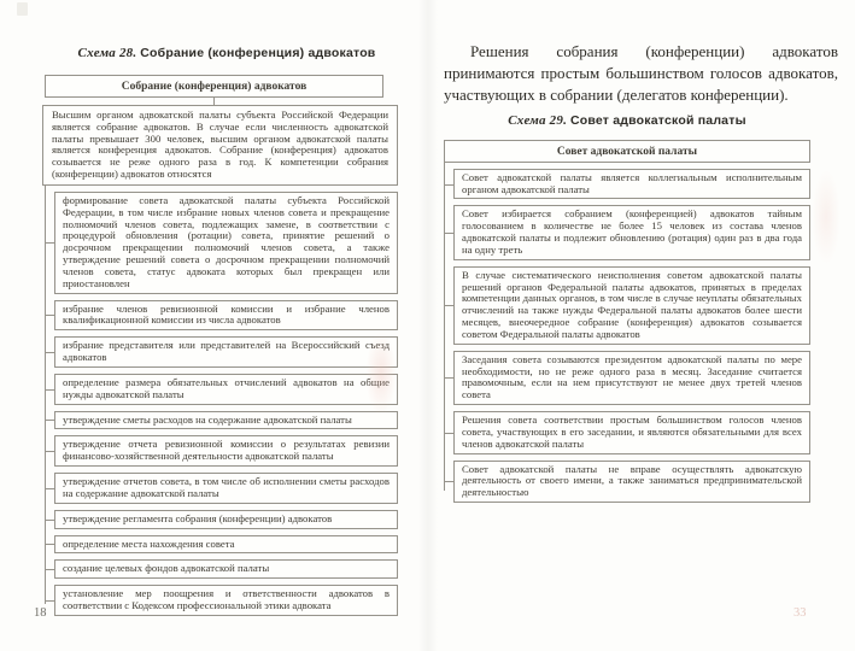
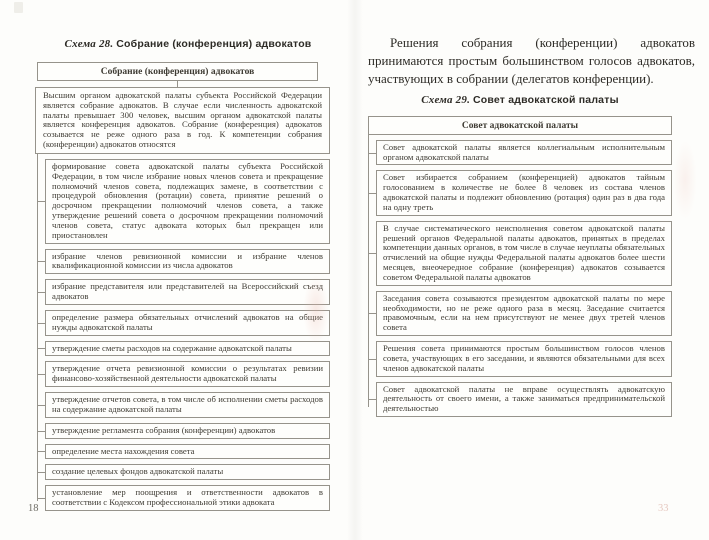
  Схема 28. Собрание (конференция) адвокатов
  Собрание (конференция) адвокатов
  Высшим органом адвокатской палаты субъекта Российской Федерации является собрание адвокатов. В случае если численность адвокатской палаты превышает 300 человек, высшим органом адвокатской палаты является конференция адвокатов. Собрание (конференция) адвокатов созывается не реже одного раза в год. К компетенции собрания (конференции) адвокатов относятся
  формирование совета адвокатской палаты субъекта Российской Федерации, в том числе избрание новых членов совета и прекращение полномочий членов совета, подлежащих замене, в соответствии с процедурой обновления (ротации) совета, принятие решений о досрочном прекращении полномочий членов совета, а также утверждение решений совета о досрочном прекращении полномочий членов совета, статус адвоката которых был прекращен или приостановлен
  избрание членов ревизионной комиссии и избрание членов квалификационной комиссии из числа адвокатов
  избрание представителя или представителей на Всероссийский с адвокатов
  определение размера обязательных отчислений адвокатов на о нужды адвокатской палаты
  утверждение сметы расходов на содержание адвокатской палаты
  утверждение отчета ревизионной комиссии о результатах ревизии финансово-хозяйственной деятельности адвокатской палаты
  утверждение отчетов совета, в том числе об исполнении сметы расходов на содержание адвокатской палаты
  утверждение регламента собрания (конференции) адвокатов
  определение места нахождения совета
  создание целевых фондов адвокатской палаты
  установление мер поощрения и ответственности адвокатов в соответствии с Кодексом профессиональной этики адвоката
  18
  Решения собрания (конференции) адвокатов принимаются простым большинством голосов адвокатов, участвующих в собрании (делегатов конференции).
  Схема 29. Совет адвокатской палаты
  Совет адвокатской палаты
  Совет адвокатской палаты является коллегиальным исполнительным органом адвокатской палаты
- Совет избирается собранием (конференцией) адвокатов тайным голосованием в количестве не более 15 человек из состава членов адвокатской палаты и подлежит обновлению (ротация) один раз в два года на одну треть
+ Совет избирается собранием (конференцией) адвокатов тайным голосованием в количестве не более 8 человек из состава членов адвокатской палаты и подлежит обновлению (ротация) один раз в два года на одну треть
- В случае систематического неисполнения советом адвокатской палаты решений органов Федеральной палаты адвокатов, принятых в пределах компетенции данных органов, в том числе в случае неуплаты обязательных отчислений на также нужды Федеральной палаты адвокатов более шести месяцев, внеочередное собрание (конференция) адвокатов созывается советом Федеральной палаты адвокатов
+ В случае систематического неисполнения советом адвокатской палаты решений органов Федеральной палаты адвокатов, принятых в пределах компетенции данных органов, в том числе в случае неуплаты обязательных отчислений на общие нужды Федеральной палаты адвокатов более шести месяцев, внеочередное собрание (конференция) адвокатов созывается советом Федеральной палаты адвокатов
  Заседания совета созываются президентом адвокатской палаты по мере необходимости, но не реже одного раза в месяц. Заседание считается правомочным, если на нем присутствуют не менее двух третей членов совета
- Решения совета соответствии простым большинством голосов членов совета, участвующих в его заседании, и являются обязательными для всех членов адвокатской палаты
+ Решения совета принимаются простым большинством голосов членов совета, участвующих в его заседании, и являются обязательными для всех членов адвокатской палаты
  Совет адвокатской палаты не вправе осуществлять адвокатскую деятельность от своего имени, а также заниматься предпринимательской деятельностью
  33
